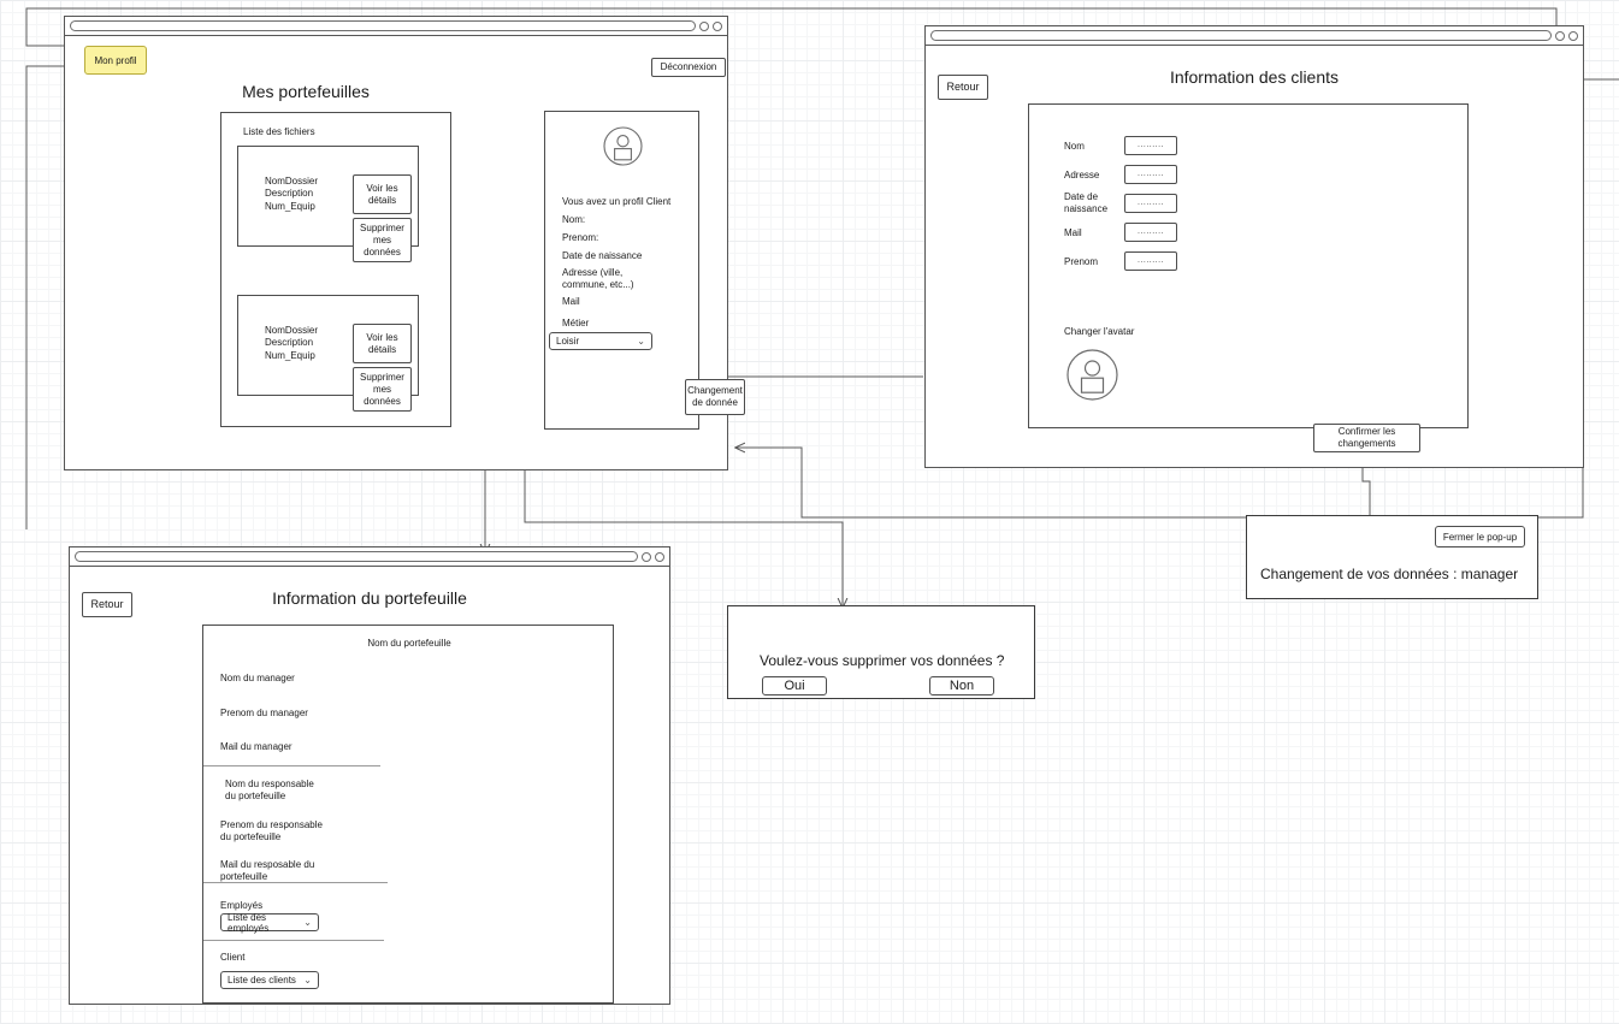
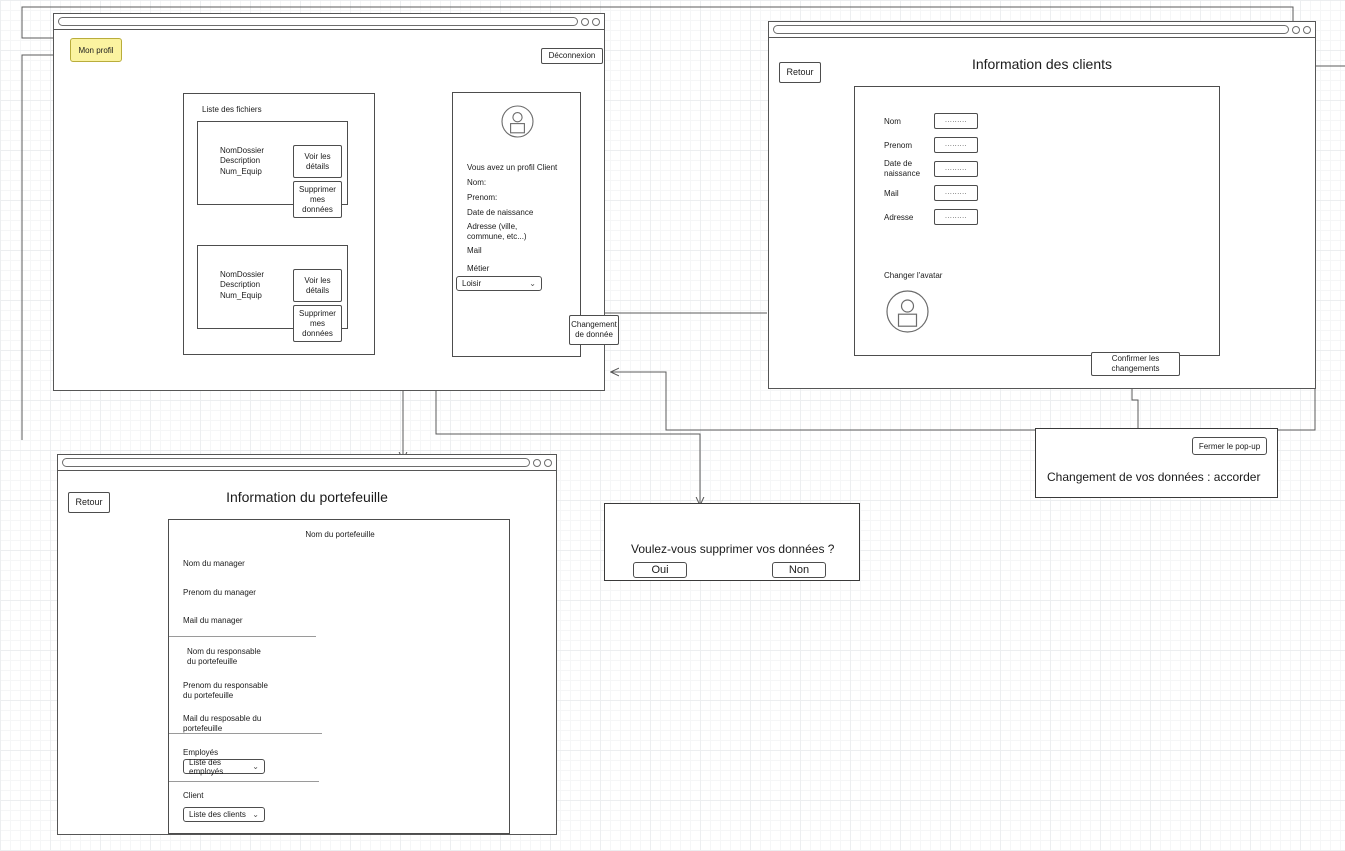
  Mon profil
- Mes portefeuilles
  Déconnexion
  Liste des fichiers
  NomDossier
  Description
  Num_Equip
  Voir les détails
  Supprimer mes données
  NomDossier
  Description
  Num_Equip
  Voir les détails
  Supprimer mes données
  Vous avez un profil Client
  Nom:
  Prenom:
  Date de naissance
  Adresse (ville,
  commune, etc...)
  Mail
  Métier
  Loisir
  ⌄
  Changement de donnée
  Information des clients
  Retour
  Nom
- Adresse
+ Prenom
  Date de
  naissance
  Mail
- Prenom
+ Adresse
  Changer l'avatar
  Confirmer les changements
  Information du portefeuille
  Retour
  Nom du portefeuille
  Nom du manager
  Prenom du manager
  Mail du manager
  Nom du responsable
  du portefeuille
  Prenom du responsable
  du portefeuille
  Mail du resposable du
  portefeuille
  Employés
  Liste des employés
  ⌄
  Client
  Liste des clients
  ⌄
  Voulez-vous supprimer vos données ?
  Oui
  Non
- Changement de vos données : manager
+ Changement de vos données : accorder
  Fermer le pop-up
